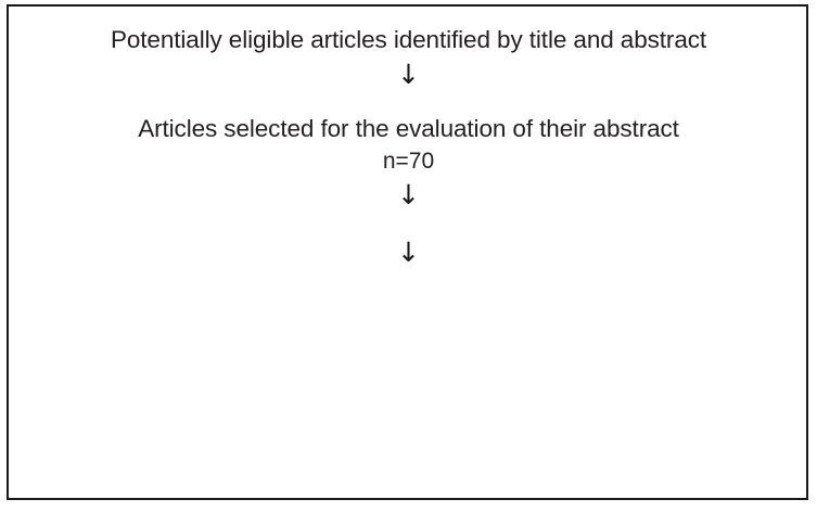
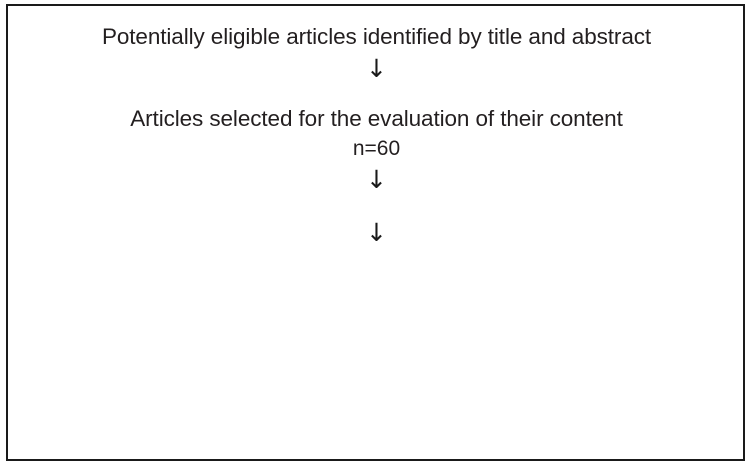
  Potentially eligible articles identified by title and abstract
  ↓
- Articles selected for the evaluation of their abstract
+ Articles selected for the evaluation of their content
- n=70
+ n=60
  ↓
  ↓
